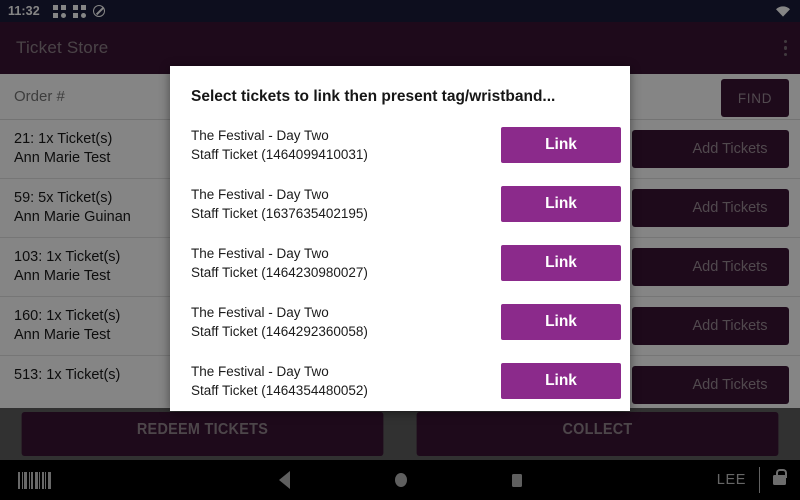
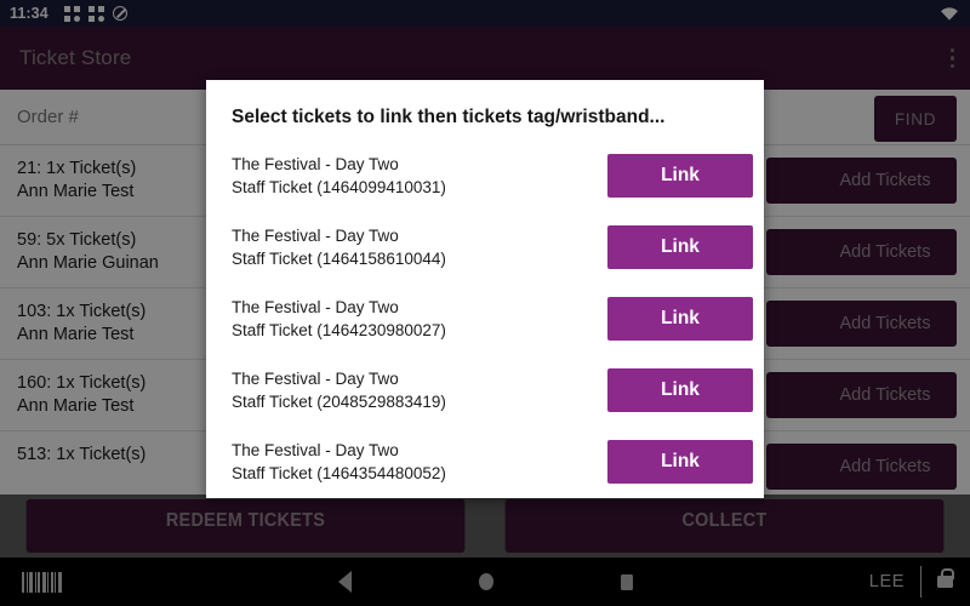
- 11:32
+ 11:34
  Ticket Store
  Order #
  FIND
  21: 1x Ticket(s)
  Ann Marie Test
  Add Tickets
  59: 5x Ticket(s)
  Ann Marie Guinan
  Add Tickets
  103: 1x Ticket(s)
  Ann Marie Test
  Add Tickets
  160: 1x Ticket(s)
  Ann Marie Test
  Add Tickets
  513: 1x Ticket(s)
  Add Tickets
  REDEEM TICKETS
  COLLECT
  LEE
- Select tickets to link then present tag/wristband...
+ Select tickets to link then tickets tag/wristband...
  The Festival - Day Two
  Staff Ticket (1464099410031)
  Link
  The Festival - Day Two
- Staff Ticket (1637635402195)
+ Staff Ticket (1464158610044)
  Link
  The Festival - Day Two
  Staff Ticket (1464230980027)
  Link
  The Festival - Day Two
- Staff Ticket (1464292360058)
+ Staff Ticket (2048529883419)
  Link
  The Festival - Day Two
  Staff Ticket (1464354480052)
  Link
